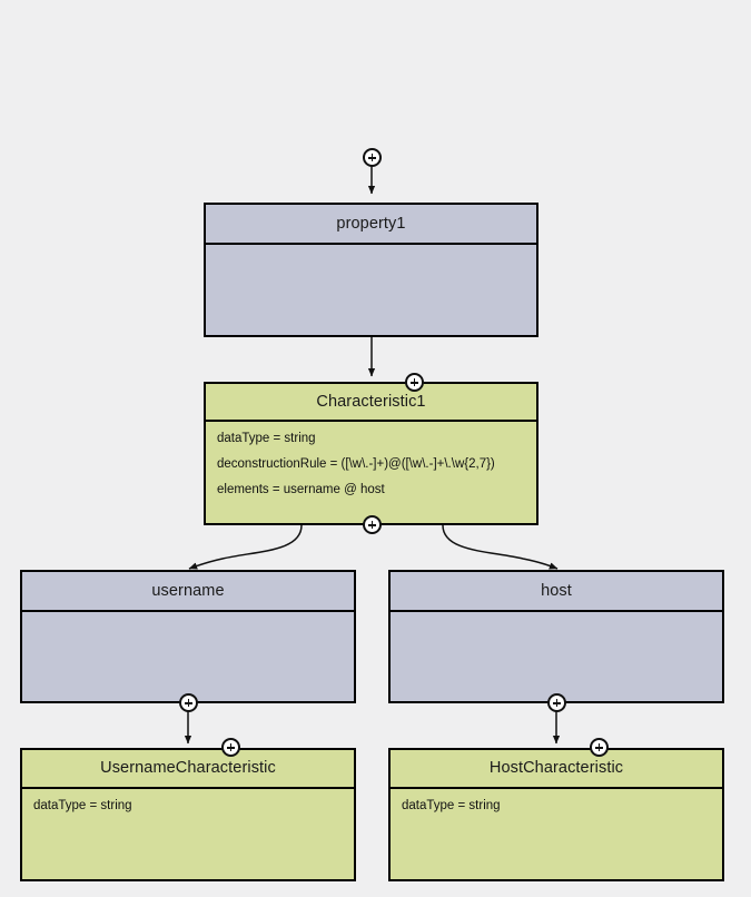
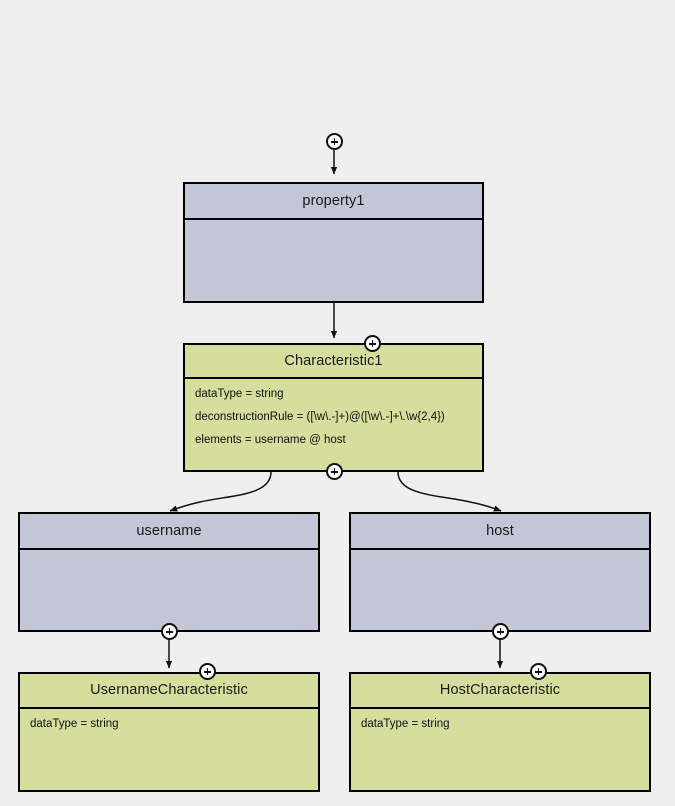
  property1
  Characteristic1
  dataType = string
- deconstructionRule = ([\w\.-]+)@([\w\.-]+\.\w{2,7})
+ deconstructionRule = ([\w\.-]+)@([\w\.-]+\.\w{2,4})
  elements = username @ host
  username
  host
  UsernameCharacteristic
  dataType = string
  HostCharacteristic
  dataType = string
